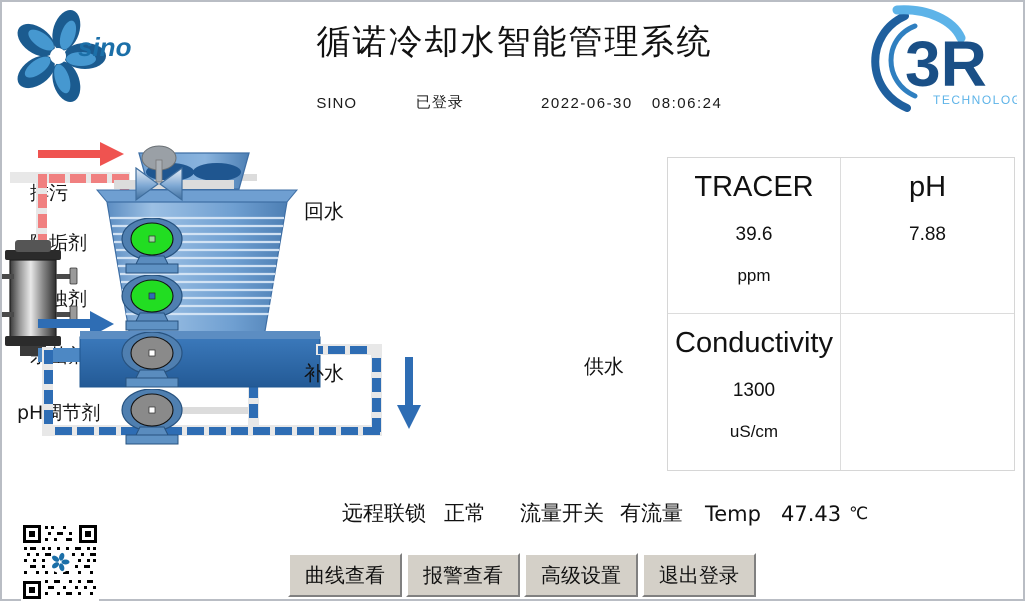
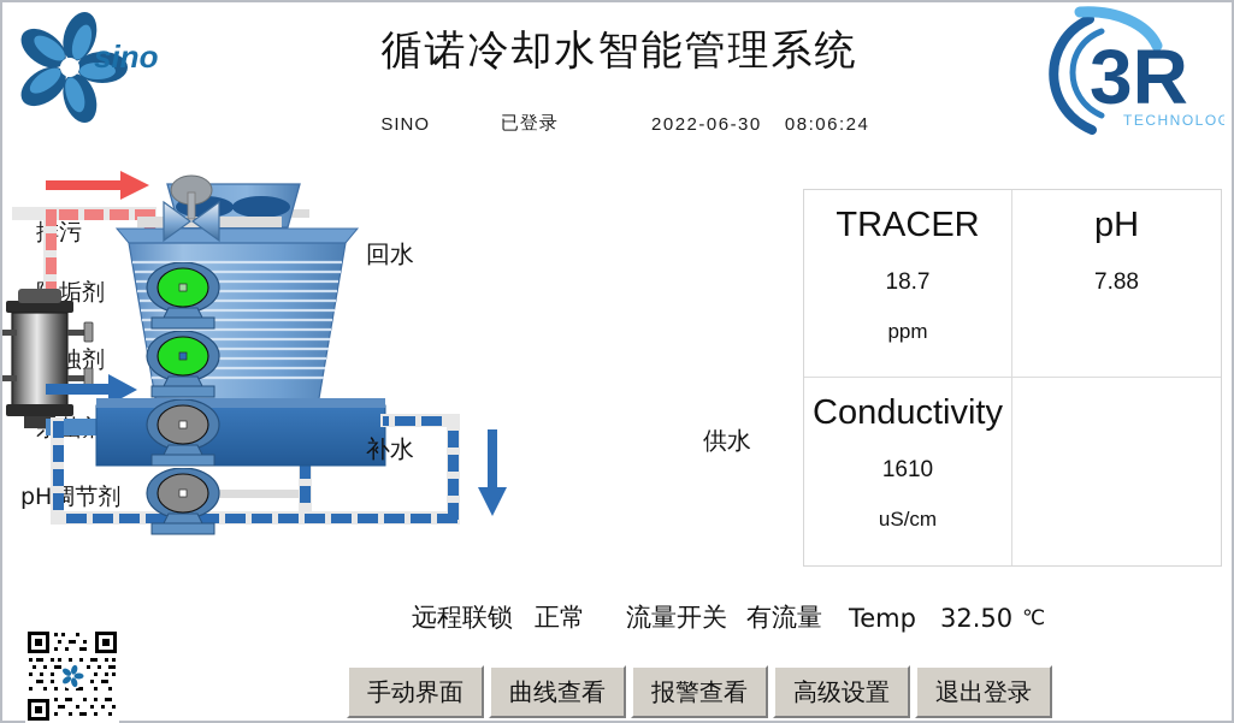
  sino
  3R
  TECHNOLO
  循诺冷却水智能管理系统
  SINO 已登录 2022-06-30 08:06:24
  pH节剂
  回水
  补水
  供水
  TRACER
- 39.6
+ 18.7
  ppm
  pH
  7.88
  Conductivity
- 1300
+ 1610
  uS/cm
  远程联锁
  正常
  流量开关
  有流量
  Temp
- 47.43
+ 32.50
  ℃
+ 手动界面
  曲线查看
  报警查看
  高级设置
  退出登录
